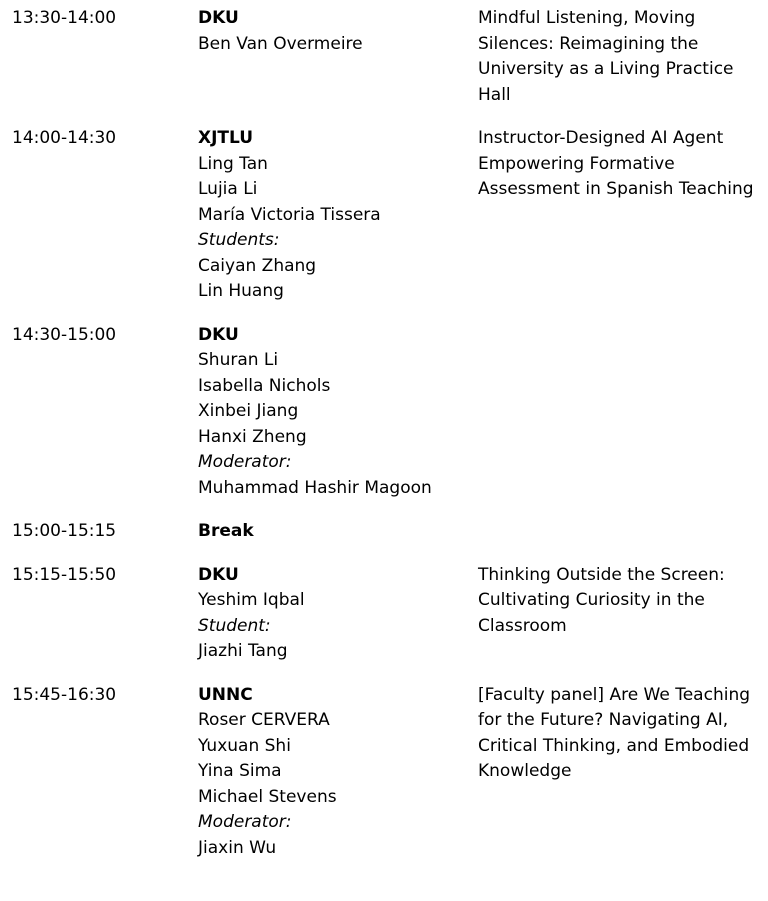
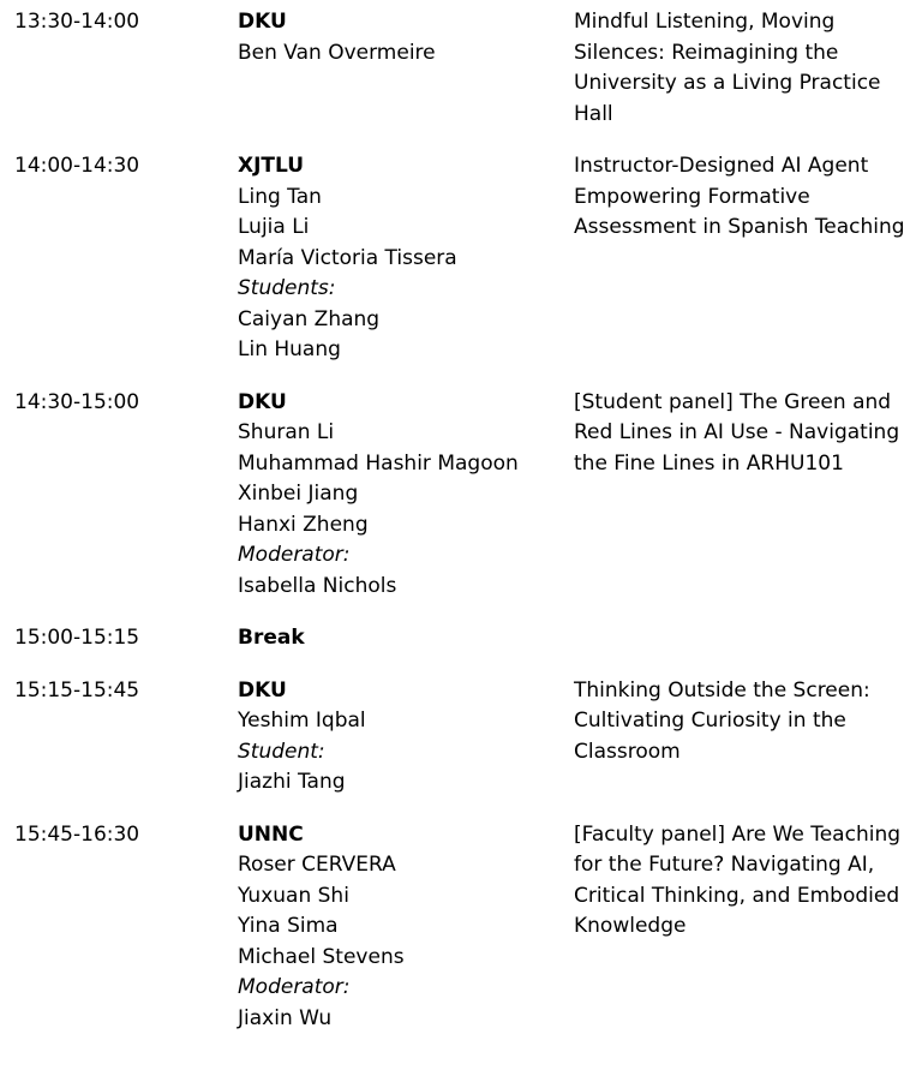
  13:30-14:00
  DKU
  Ben Van Overmeire
  Mindful Listening, Moving Silences: Reimagining the University as a Living Practice Hall
  14:00-14:30
  XJTLU
  Ling Tan
  Lujia Li
  María Victoria Tissera
  Students:
  Caiyan Zhang
  Lin Huang
  Instructor-Designed AI Agent Empowering Formative Assessment in Spanish Teaching
  14:30-15:00
  DKU
  Shuran Li
- Isabella Nichols
+ Muhammad Hashir Magoon
  Xinbei Jiang
  Hanxi Zheng
  Moderator:
- Muhammad Hashir Magoon
+ Isabella Nichols
+ [Student panel] The Green and Red Lines in AI Use - Navigating the Fine Lines in ARHU101
  15:00-15:15
  Break
- 15:15-15:50
+ 15:15-15:45
  DKU
  Yeshim Iqbal
  Student:
  Jiazhi Tang
  Thinking Outside the Screen: Cultivating Curiosity in the Classroom
  15:45-16:30
  UNNC
  Roser CERVERA
  Yuxuan Shi
  Yina Sima
  Michael Stevens
  Moderator:
  Jiaxin Wu
  [Faculty panel] Are We Teaching for the Future? Navigating AI, Critical Thinking, and Embodied Knowledge
